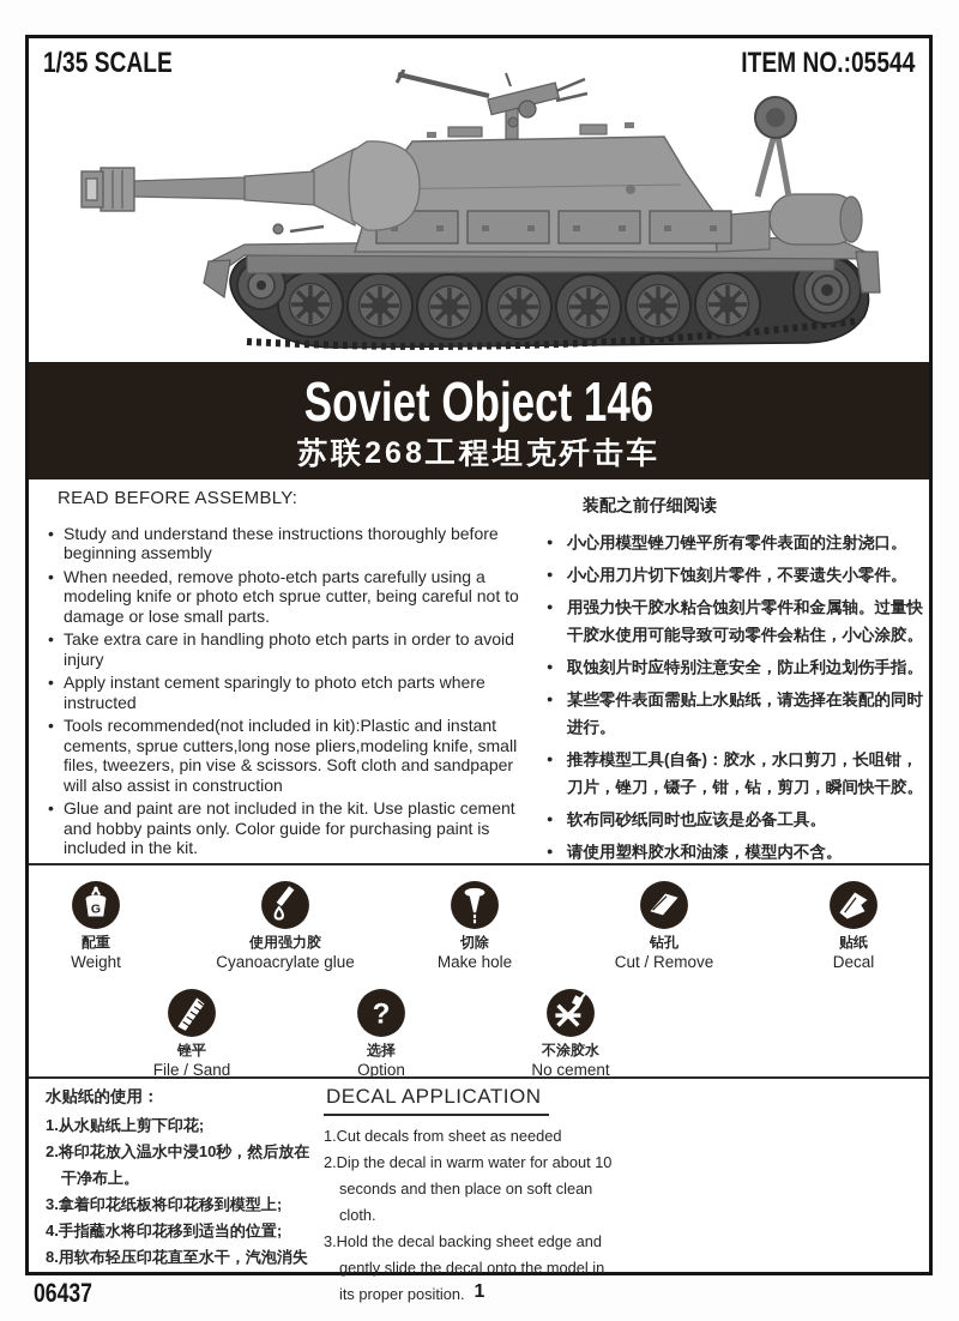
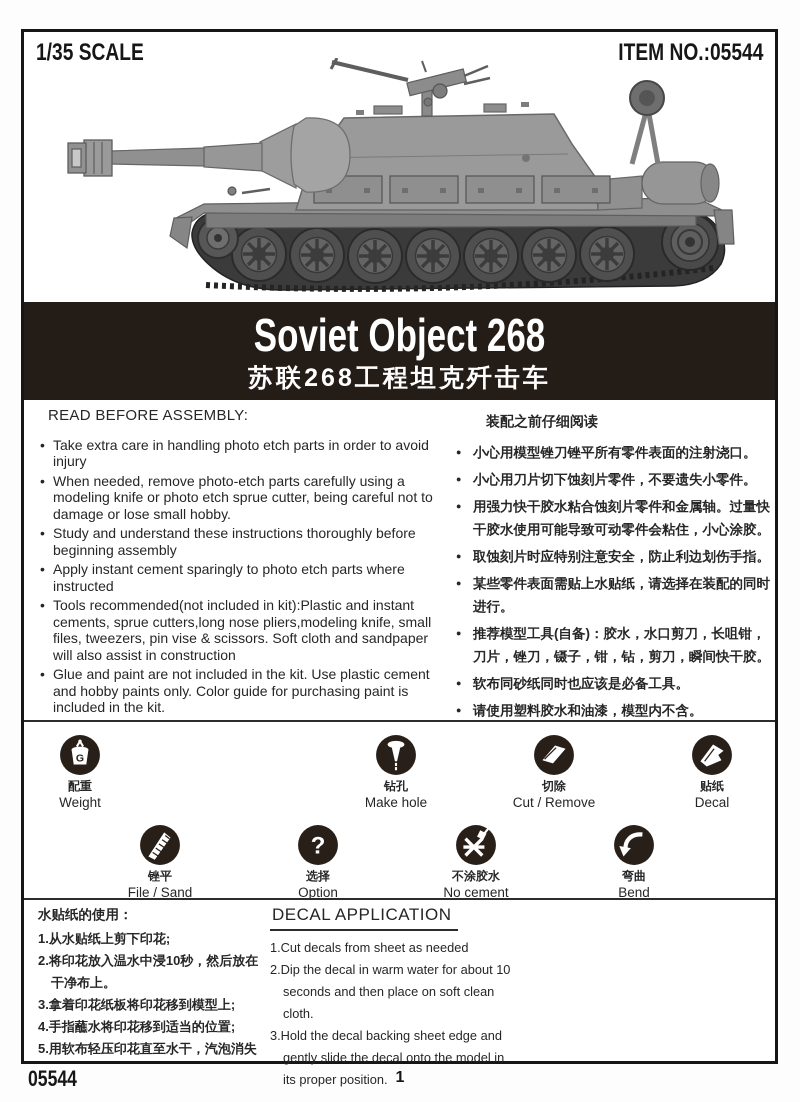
  1/35 SCALE
  ITEM NO.:05544
- Soviet Object 146
+ Soviet Object 268
  苏联268工程坦克歼击车
  READ BEFORE ASSEMBLY:
- Study and understand these instructions thoroughly before beginning assembly
+ Take extra care in handling photo etch parts in order to avoid injury
- When needed, remove photo-etch parts carefully using a modeling knife or photo etch sprue cutter, being careful not to damage or lose small parts.
+ When needed, remove photo-etch parts carefully using a modeling knife or photo etch sprue cutter, being careful not to damage or lose small hobby.
- Take extra care in handling photo etch parts in order to avoid injury
+ Study and understand these instructions thoroughly before beginning assembly
  Apply instant cement sparingly to photo etch parts where instructed
  Tools recommended(not included in kit):Plastic and instant cements, sprue cutters,long nose pliers,modeling knife, small files, tweezers, pin vise & scissors. Soft cloth and sandpaper will also assist in construction
  Glue and paint are not included in the kit. Use plastic cement and hobby paints only. Color guide for purchasing paint is included in the kit.
  装配之前仔细阅读
  小心用模型锉刀锉平所有零件表面的注射浇口。
  小心用刀片切下蚀刻片零件，不要遗失小零件。
  用强力快干胶水粘合蚀刻片零件和金属轴。过量快干胶水使用可能导致可动零件会粘住，小心涂胶。
  取蚀刻片时应特别注意安全，防止利边划伤手指。
  某些零件表面需贴上水贴纸，请选择在装配的同时进行。
  推荐模型工具(自备)：胶水，水口剪刀，长咀钳，刀片，锉刀，镊子，钳，钻，剪刀，瞬间快干胶。
  软布同砂纸同时也应该是必备工具。
  请使用塑料胶水和油漆，模型内不含。
  G
  配重
  Weight
- 使用强力胶
- Cyanoacrylate glue
- 切除
+ 钻孔
  Make hole
- 钻孔
+ 切除
  Cut / Remove
  贴纸
  Decal
  锉平
  File / Sand
  ?
  选择
  Option
  不涂胶水
  No cement
+ 弯曲
+ Bend
  水贴纸的使用：
  1.从水贴纸上剪下印花;
  2.将印花放入温水中浸10秒，然后放在干净布上。
  3.拿着印花纸板将印花移到模型上;
  4.手指蘸水将印花移到适当的位置;
- 8.用软布轻压印花直至水干，汽泡消失
+ 5.用软布轻压印花直至水干，汽泡消失
  DECAL APPLICATION
  1.Cut decals from sheet as needed
  2.Dip the decal in warm water for about 10 seconds and then place on soft clean cloth.
  3.Hold the decal backing sheet edge and gently slide the decal onto the model in its proper position.
- 06437
+ 05544
  1
